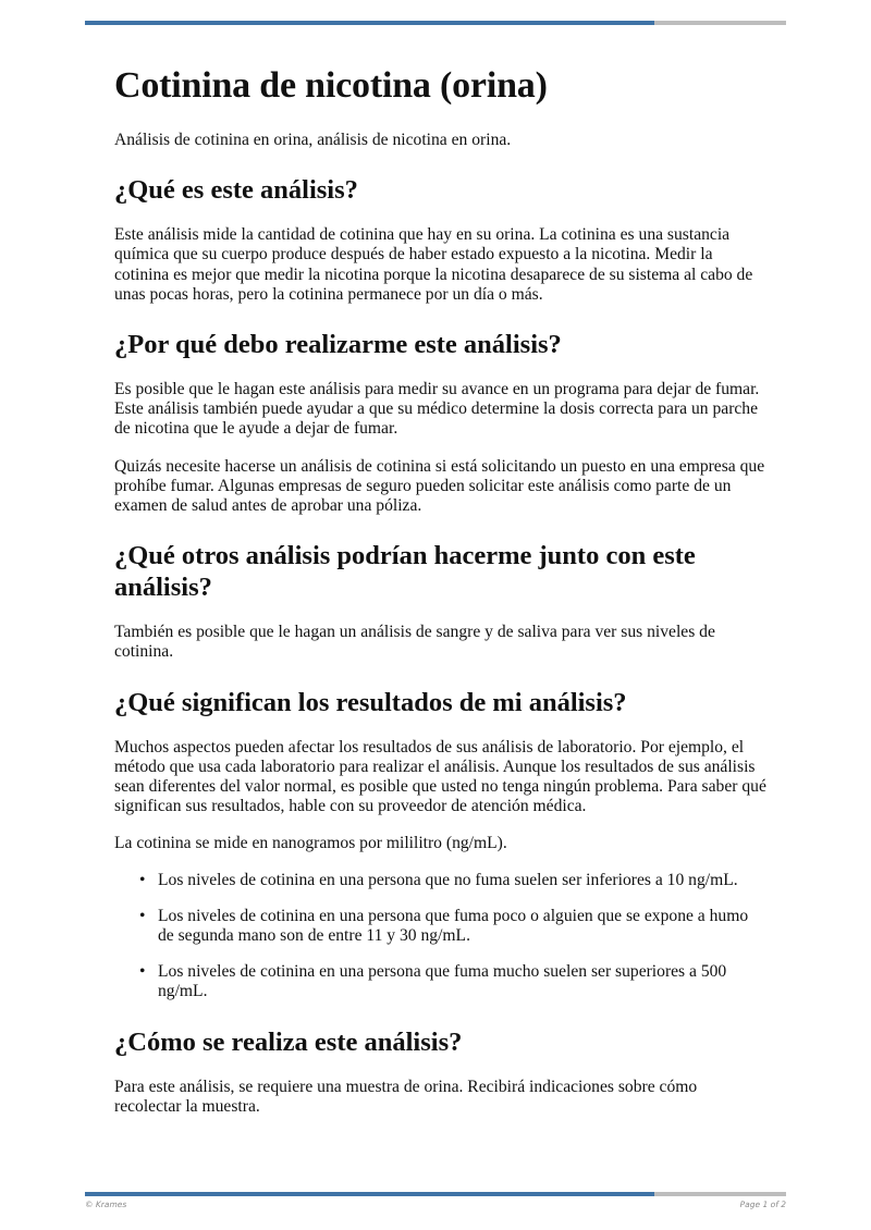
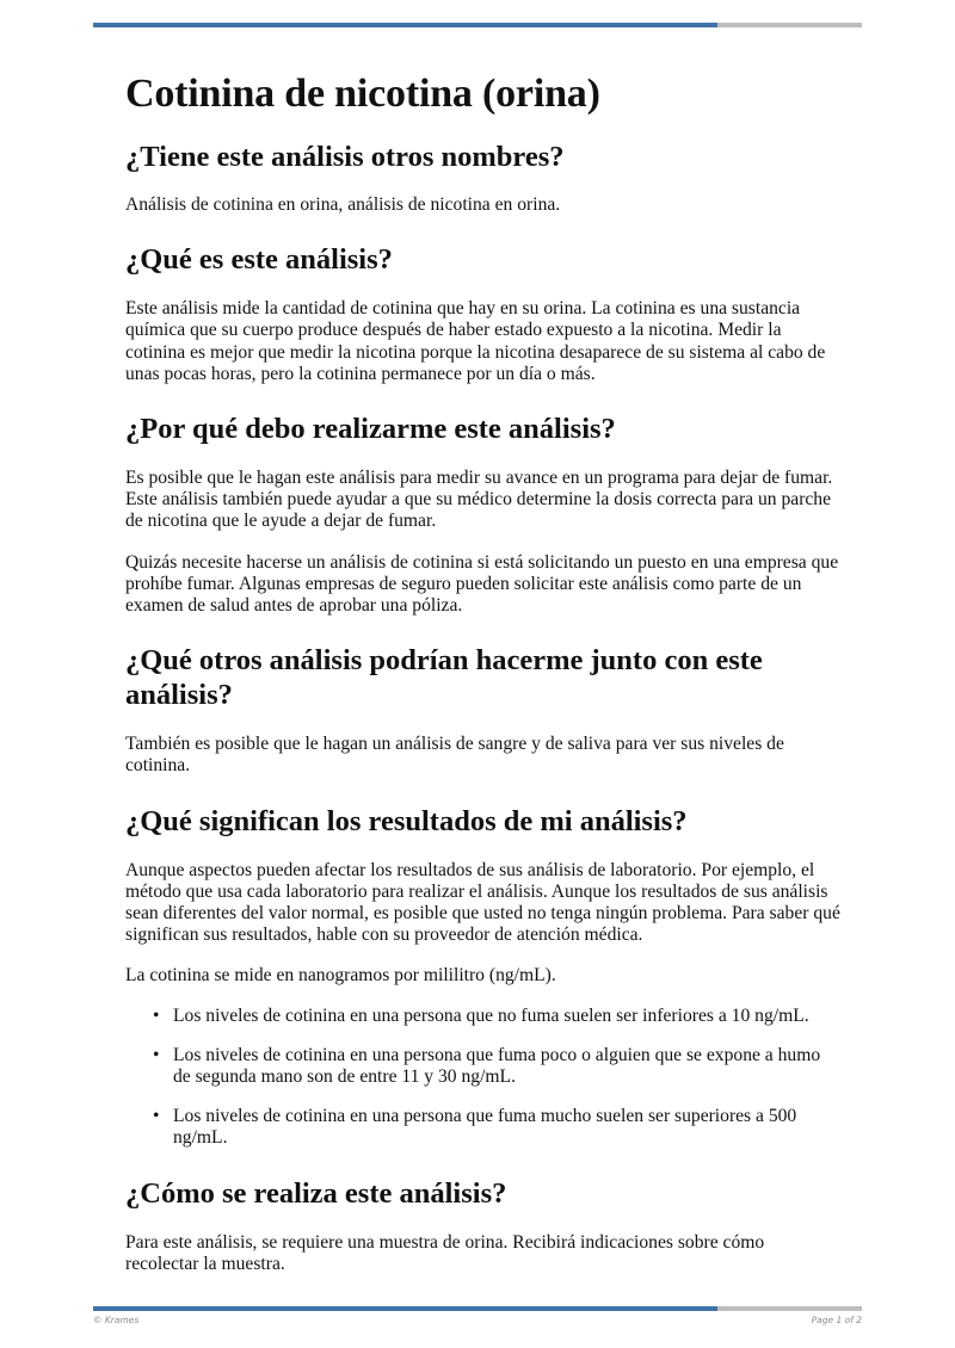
  Cotinina de nicotina (orina)
+ ¿Tiene este análisis otros nombres?
  Análisis de cotinina en orina, análisis de nicotina en orina.
  ¿Qué es este análisis?
  Este análisis mide la cantidad de cotinina que hay en su orina. La cotinina es una sustancia química que su cuerpo produce después de haber estado expuesto a la nicotina. Medir la cotinina es mejor que medir la nicotina porque la nicotina desaparece de su sistema al cabo de unas pocas horas, pero la cotinina permanece por un día o más.
  ¿Por qué debo realizarme este análisis?
  Es posible que le hagan este análisis para medir su avance en un programa para dejar de fumar. Este análisis también puede ayudar a que su médico determine la dosis correcta para un parche de nicotina que le ayude a dejar de fumar.
  Quizás necesite hacerse un análisis de cotinina si está solicitando un puesto en una empresa que prohíbe fumar. Algunas empresas de seguro pueden solicitar este análisis como parte de un examen de salud antes de aprobar una póliza.
  ¿Qué otros análisis podrían hacerme junto con este análisis?
  También es posible que le hagan un análisis de sangre y de saliva para ver sus niveles de cotinina.
  ¿Qué significan los resultados de mi análisis?
- Muchos aspectos pueden afectar los resultados de sus análisis de laboratorio. Por ejemplo, el método que usa cada laboratorio para realizar el análisis. Aunque los resultados de sus análisis sean diferentes del valor normal, es posible que usted no tenga ningún problema. Para saber qué significan sus resultados, hable con su proveedor de atención médica.
+ Aunque aspectos pueden afectar los resultados de sus análisis de laboratorio. Por ejemplo, el método que usa cada laboratorio para realizar el análisis. Aunque los resultados de sus análisis sean diferentes del valor normal, es posible que usted no tenga ningún problema. Para saber qué significan sus resultados, hable con su proveedor de atención médica.
  La cotinina se mide en nanogramos por mililitro (ng/mL).
  •
  Los niveles de cotinina en una persona que no fuma suelen ser inferiores a 10 ng/mL.
  •
  Los niveles de cotinina en una persona que fuma poco o alguien que se expone a humo de segunda mano son de entre 11 y 30 ng/mL.
  •
  Los niveles de cotinina en una persona que fuma mucho suelen ser superiores a 500 ng/mL.
  ¿Cómo se realiza este análisis?
  Para este análisis, se requiere una muestra de orina. Recibirá indicaciones sobre cómo recolectar la muestra.
  © Krames
  Page 1 of 2
